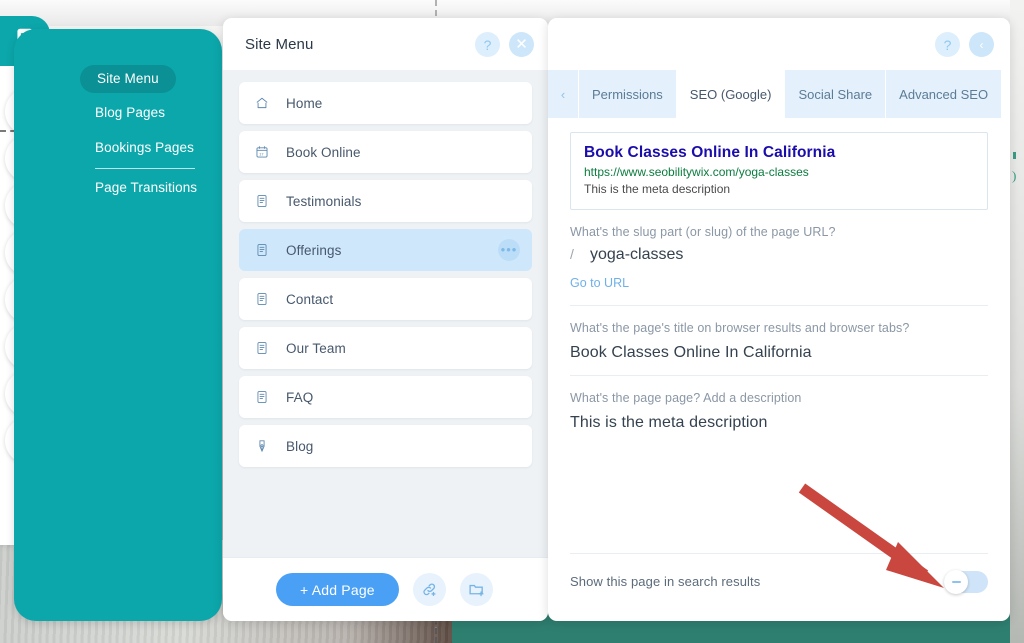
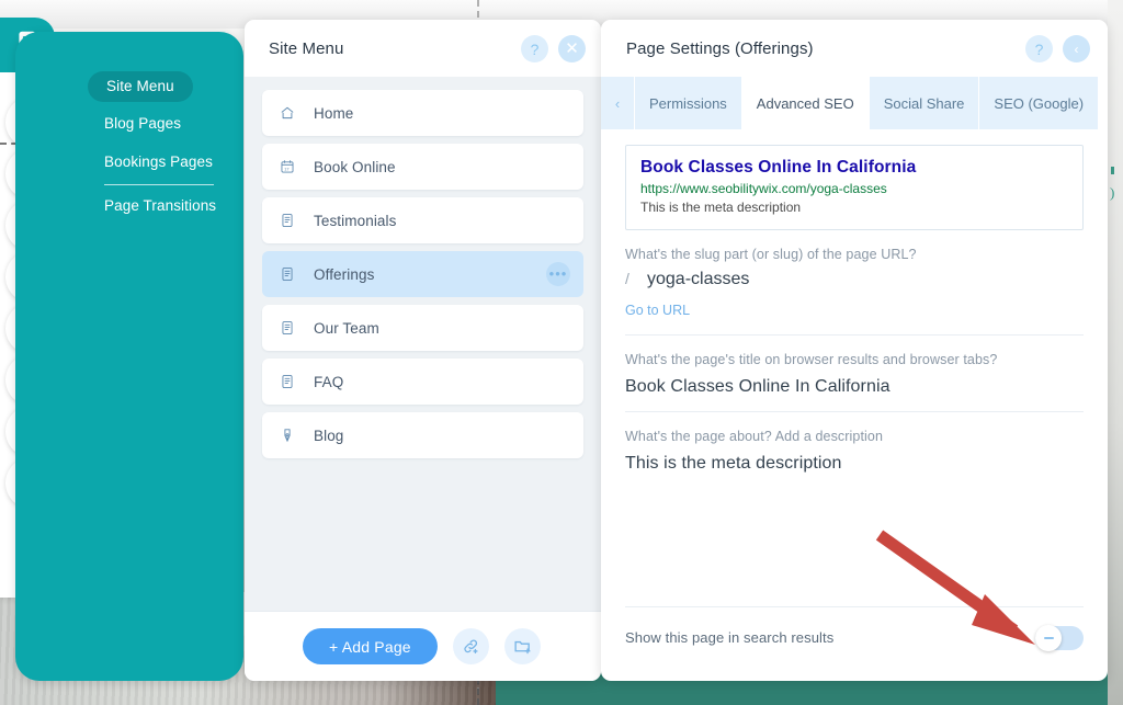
  )
  Site Menu
  Blog Pages
  Bookings Pages
  Page Transitions
  Site Menu
  ?
  ✕
  Home
  Book Online
  Testimonials
  Offerings
  •••
- Contact
  Our Team
  FAQ
  Blog
  + Add Page
+ Page Settings (Offerings)
  ?
  ‹
  ‹
  Permissions
- SEO (Google)
+ Advanced SEO
  Social Share
- Advanced SEO
+ SEO (Google)
  Book Classes Online In California
  https://www.seobilitywix.com/yoga-classes
  This is the meta description
  What's the slug part (or slug) of the page URL?
  /
  yoga-classes
  Go to URL
  What's the page's title on browser results and browser tabs?
  Book Classes Online In California
- What's the page page? Add a description
+ What's the page about? Add a description
  This is the meta description
  Show this page in search results
